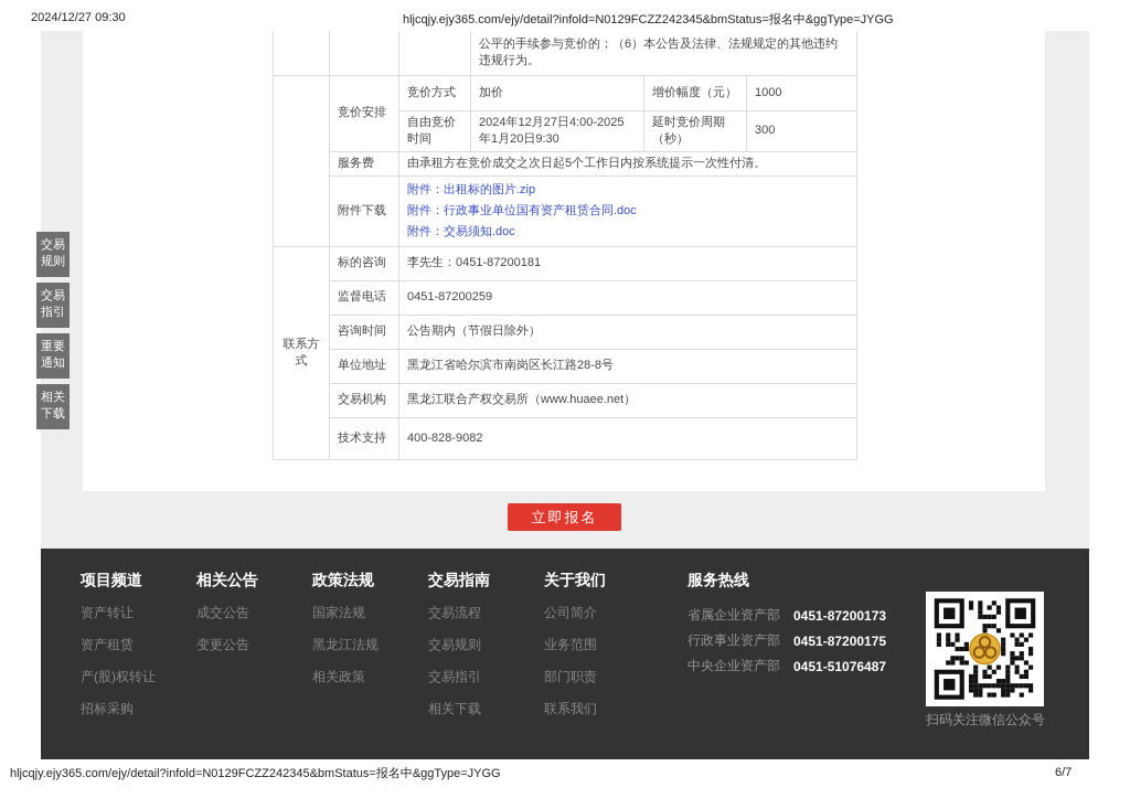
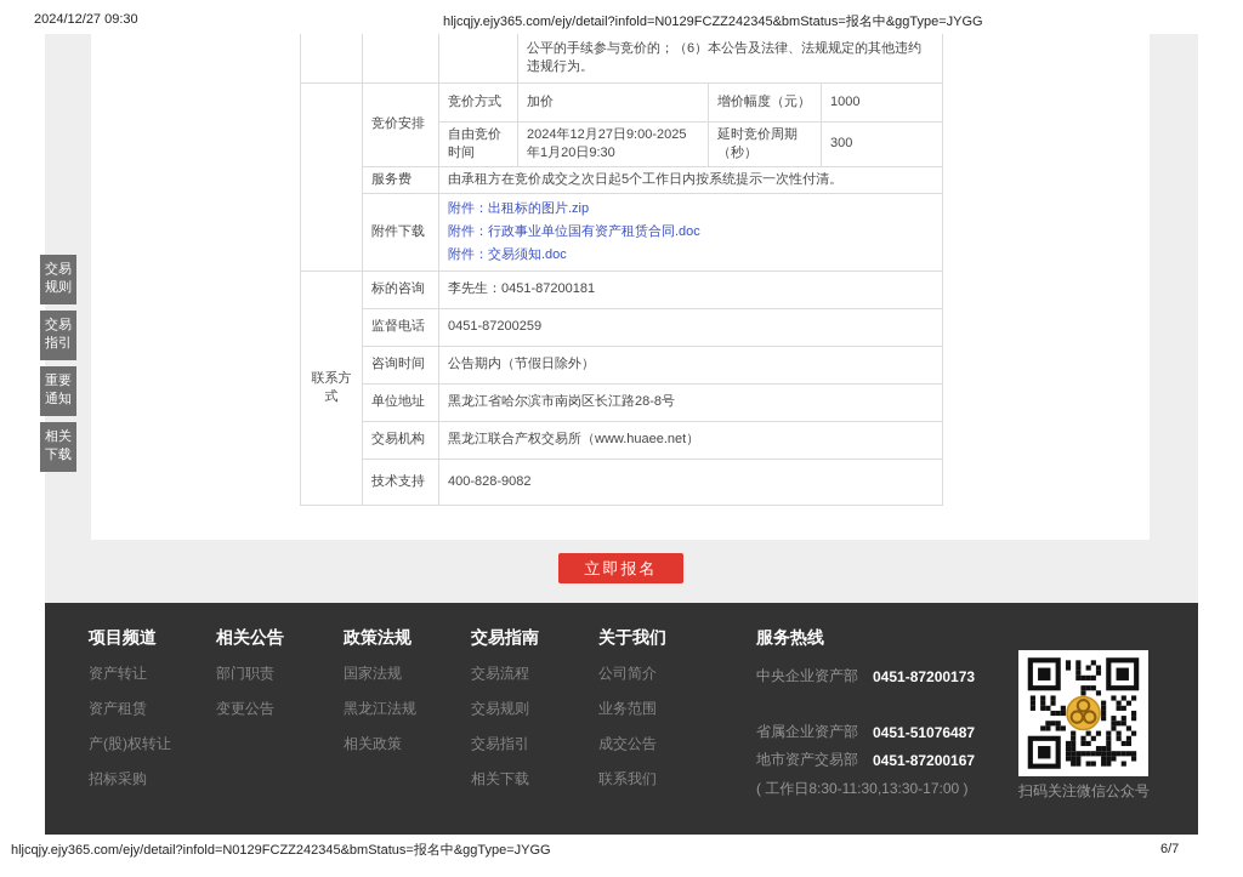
  2024/12/27 09:30
  hljcqjy.ejy365.com/ejy/detail?infold=N0129FCZZ242345&bmStatus=报名中&ggType=JYGG
  			公平的手续参与竞价的；（6）本公告及法律、法规规定的其他违约违规行为。
  	竞价安排	竞价方式	加价	增价幅度（元）	1000
- 自由竞价时间	2024年12月27日4:00-2025年1月20日9:30	延时竞价周期（秒）	300
+ 自由竞价时间	2024年12月27日9:00-2025年1月20日9:30	延时竞价周期（秒）	300
  服务费	由承租方在竞价成交之次日起5个工作日内按系统提示一次性付清。
  附件下载	附件：出租标的图片.zip 附件：行政事业单位国有资产租赁合同.doc 附件：交易须知.doc
  联系方式	标的咨询	李先生：0451-87200181
  监督电话	0451-87200259
  咨询时间	公告期内（节假日除外）
  单位地址	黑龙江省哈尔滨市南岗区长江路28-8号
  交易机构	黑龙江联合产权交易所（www.huaee.net）
  技术支持	400-828-9082
  交易规则
  交易指引
  重要通知
  相关下载
  立即报名
  项目频道
  资产转让
  资产租赁
  产(股)权转让
  招标采购
  相关公告
- 成交公告
+ 部门职责
  变更公告
  政策法规
  国家法规
  黑龙江法规
  相关政策
  交易指南
  交易流程
  交易规则
  交易指引
  相关下载
  关于我们
  公司简介
  业务范围
- 部门职责
+ 成交公告
  联系我们
  服务热线
- 省属企业资产部
+ 中央企业资产部
  0451-87200173
- 行政事业资产部
- 0451-87200175
- 中央企业资产部
+ 省属企业资产部
  0451-51076487
+ 地市资产交易部
+ 0451-87200167
+ ( 工作日8:30-11:30,13:30-17:00 )
  扫码关注微信公众号
  hljcqjy.ejy365.com/ejy/detail?infold=N0129FCZZ242345&bmStatus=报名中&ggType=JYGG
  6/7
